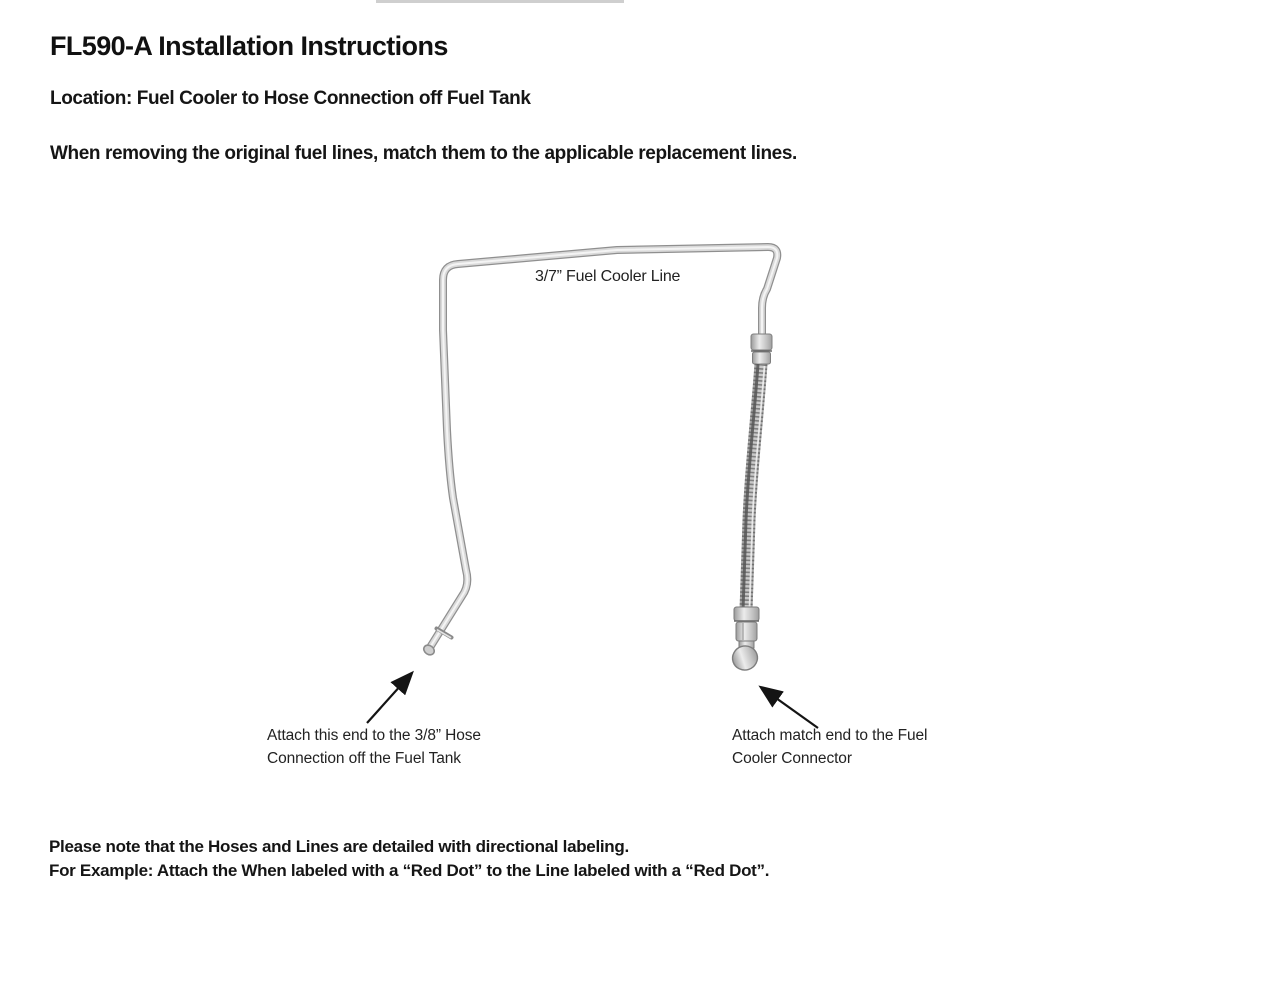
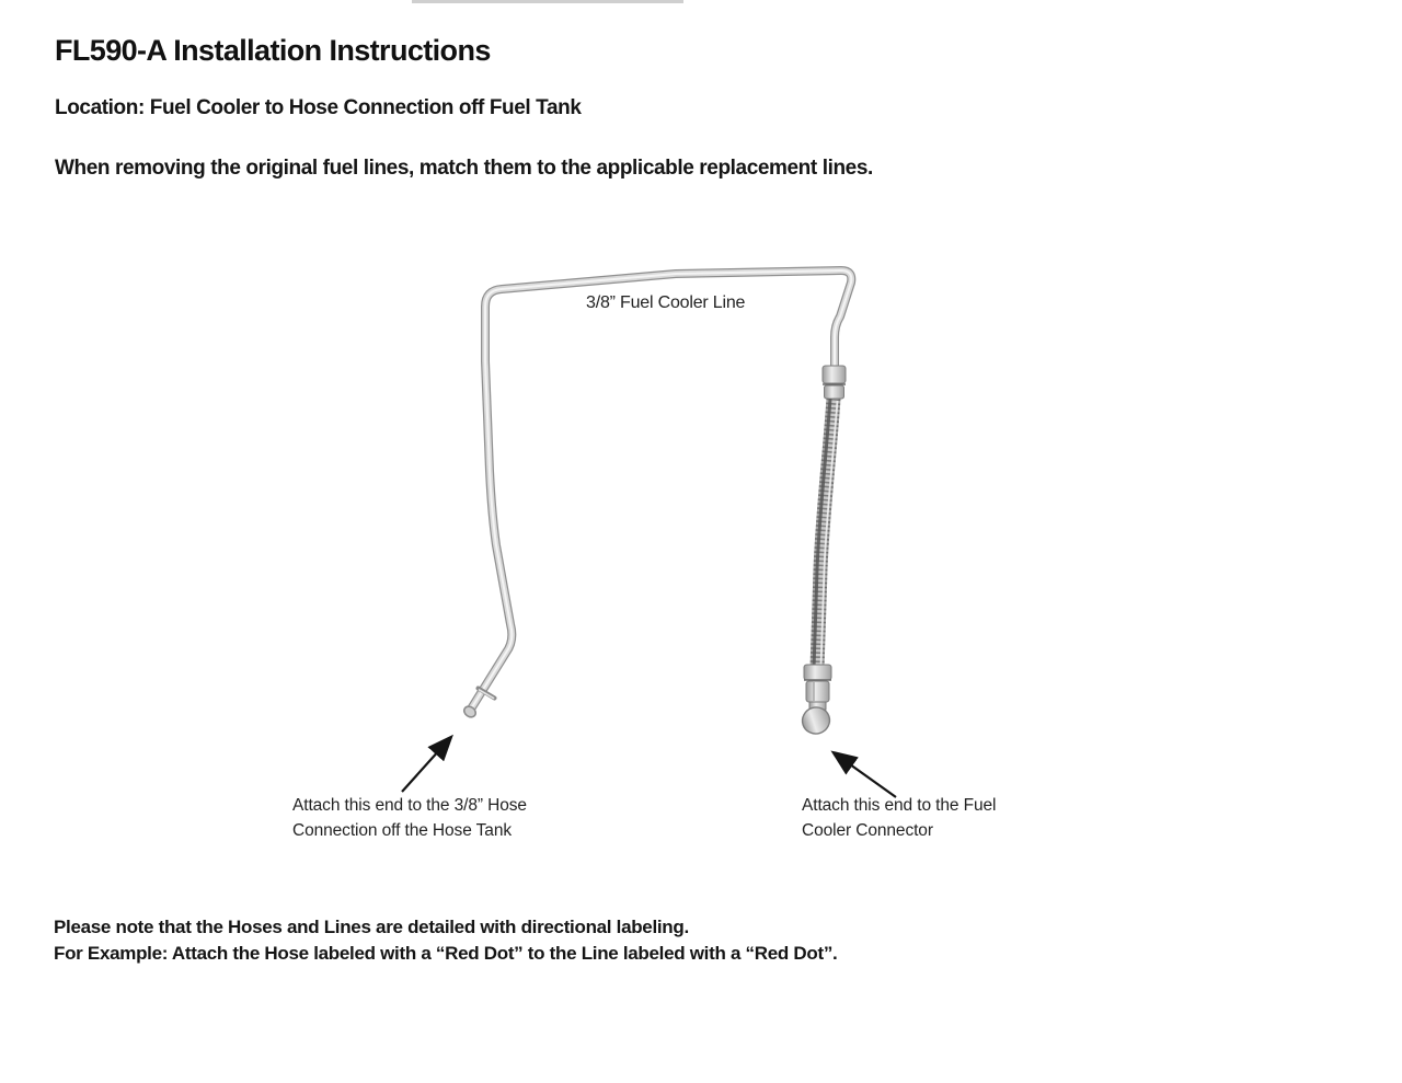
  FL590-A Installation Instructions
  Location: Fuel Cooler to Hose Connection off Fuel Tank
  When removing the original fuel lines, match them to the applicable replacement lines.
- 3/7” Fuel Cooler Line
+ 3/8” Fuel Cooler Line
  Attach this end to the 3/8” Hose
- Connection off the Fuel Tank
+ Connection off the Hose Tank
- Attach match end to the Fuel
+ Attach this end to the Fuel
  Cooler Connector
  Please note that the Hoses and Lines are detailed with directional labeling.
- For Example: Attach the When labeled with a “Red Dot” to the Line labeled with a “Red Dot”.
+ For Example: Attach the Hose labeled with a “Red Dot” to the Line labeled with a “Red Dot”.
